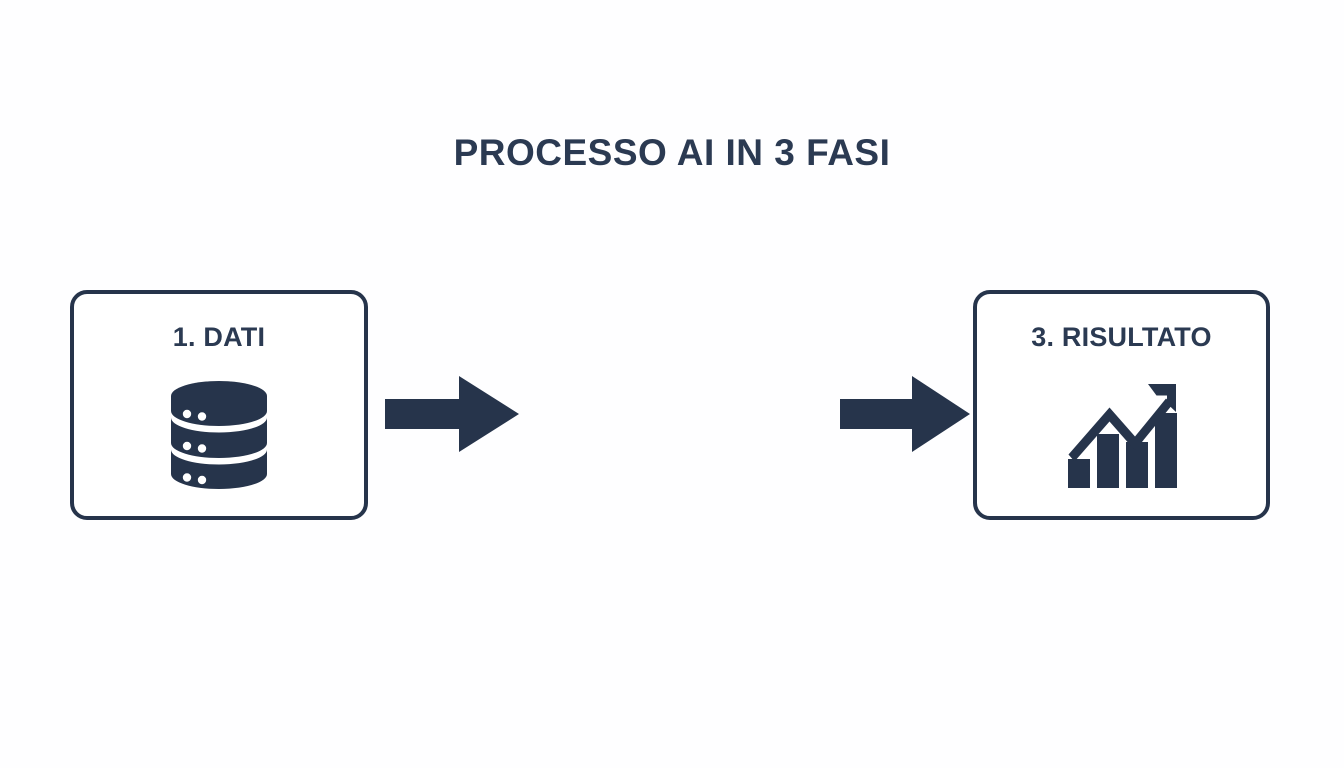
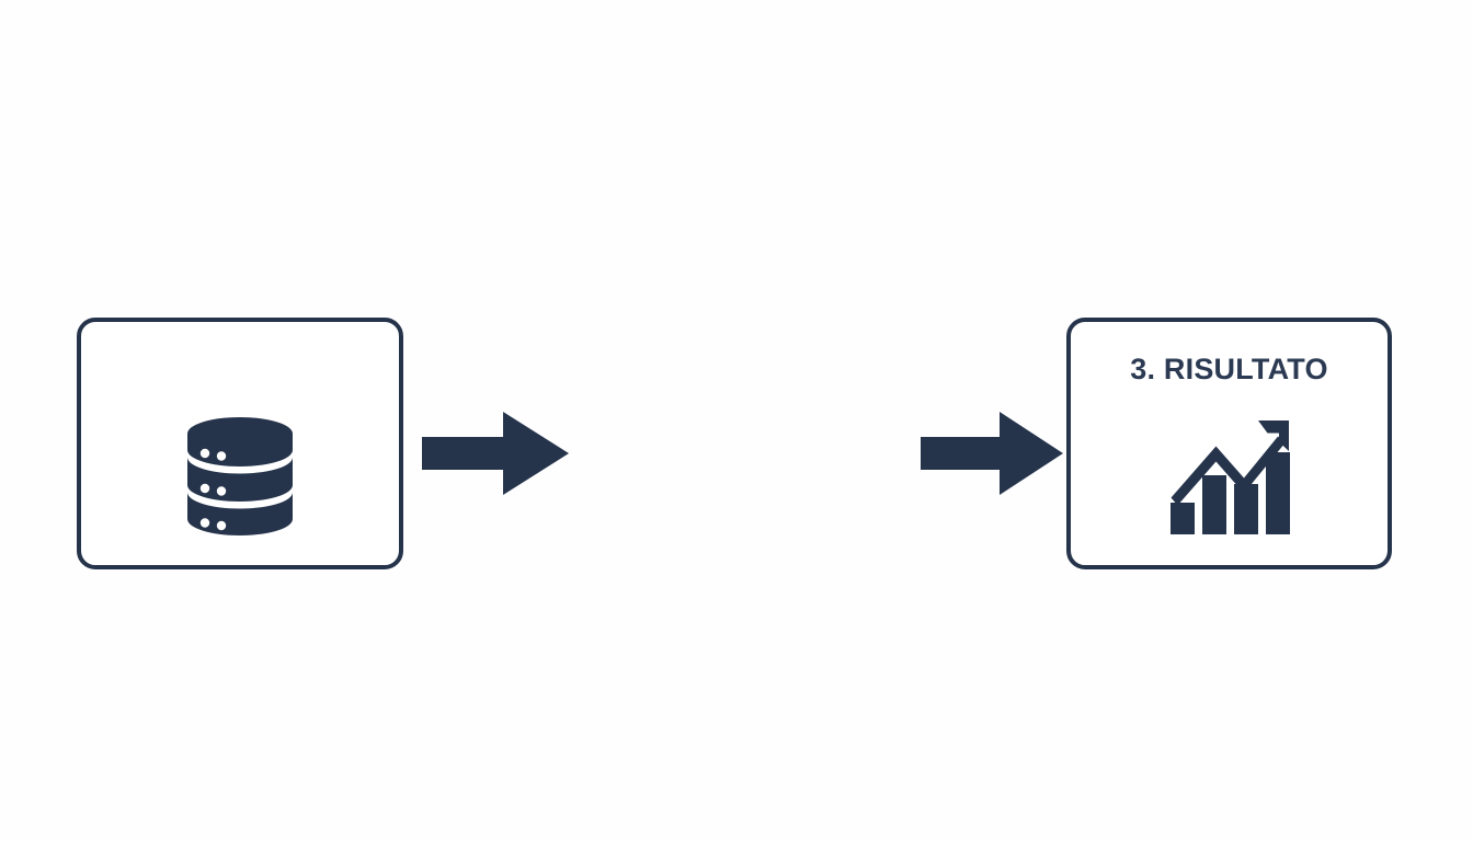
- PROCESSO AI IN 3 FASI
- 1. DATI
  3. RISULTATO
